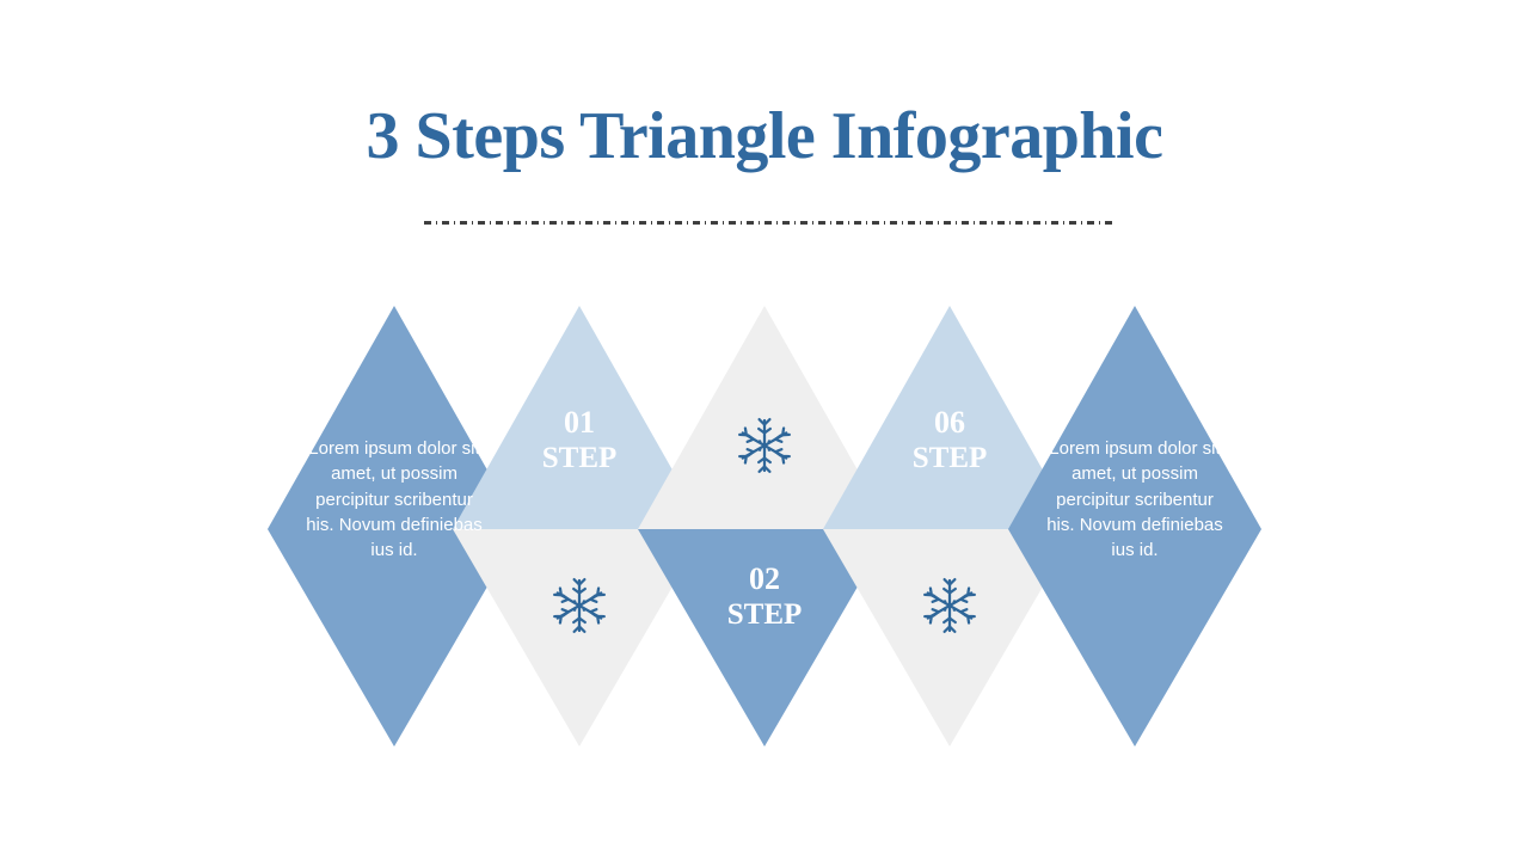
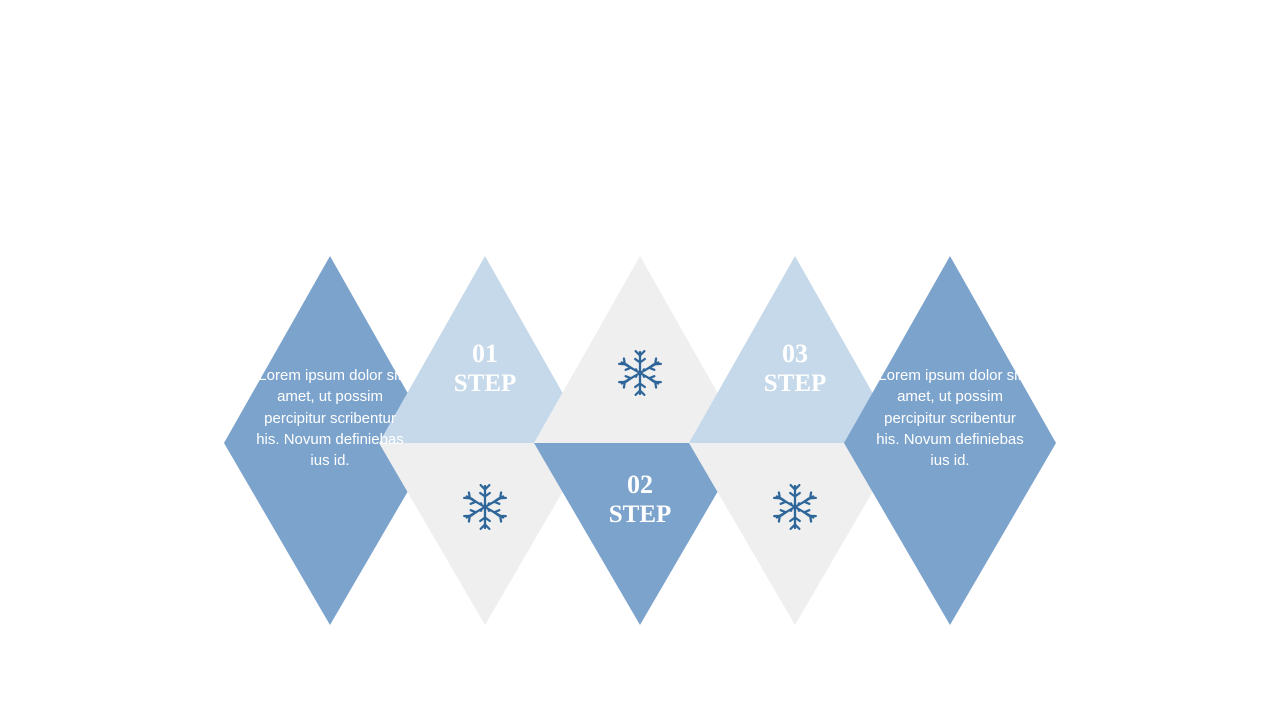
- 3 Steps Triangle Infographic
  Lorem ipsum dolor sit amet, ut possim percipitur scribentur his. Novum definiebas ius id.
  Lorem ipsum dolor sit amet, ut possim percipitur scribentur his. Novum definiebas ius id.
  01
  STEP
  02
  STEP
- 06
+ 03
  STEP
